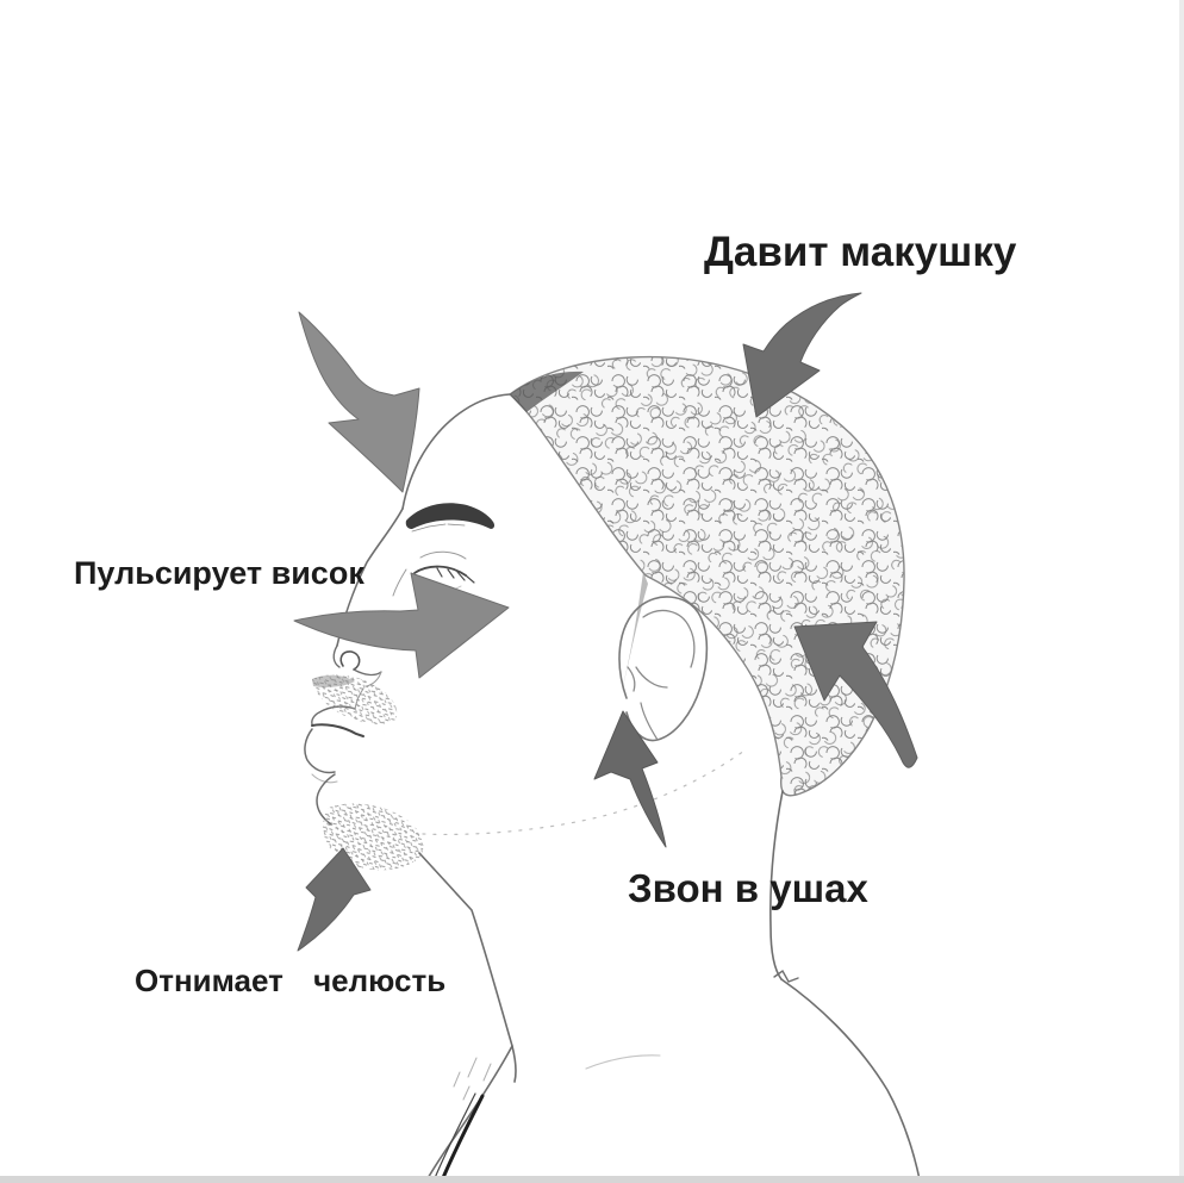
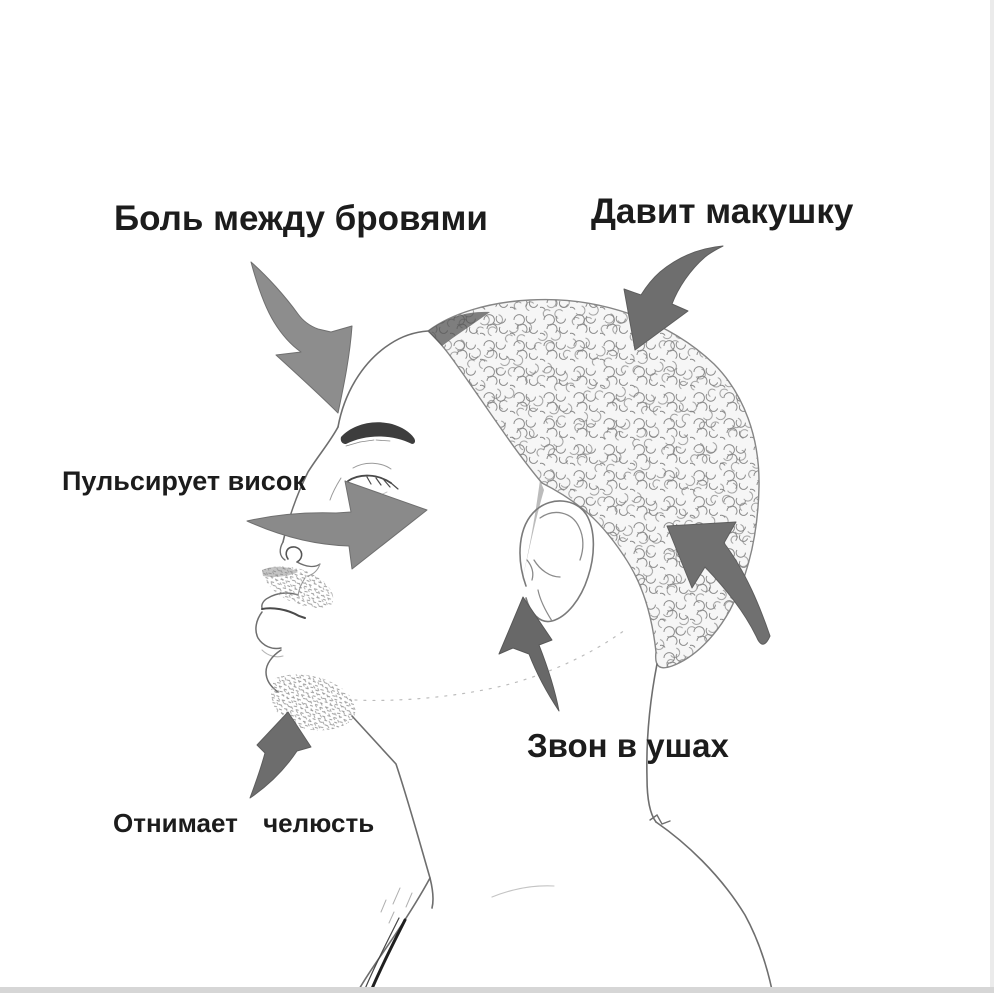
+ Боль между бровями
  Давит макушку
  Пульсирует висок
  Звон в ушах
  Отнимает челюсть
